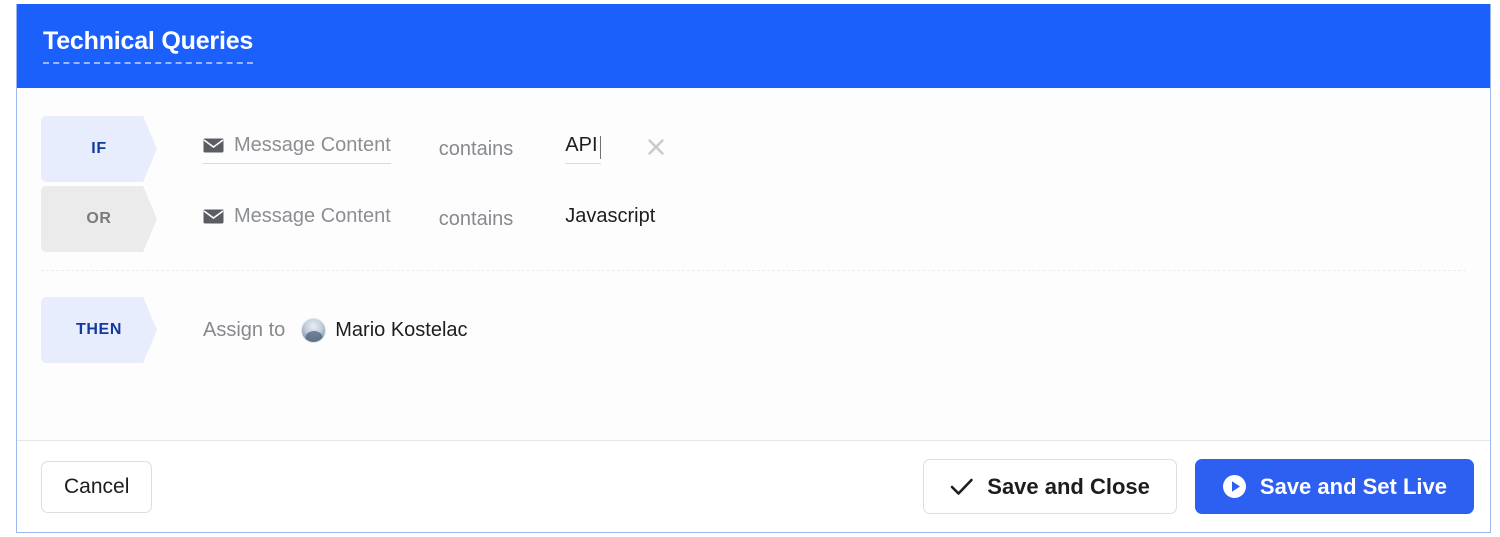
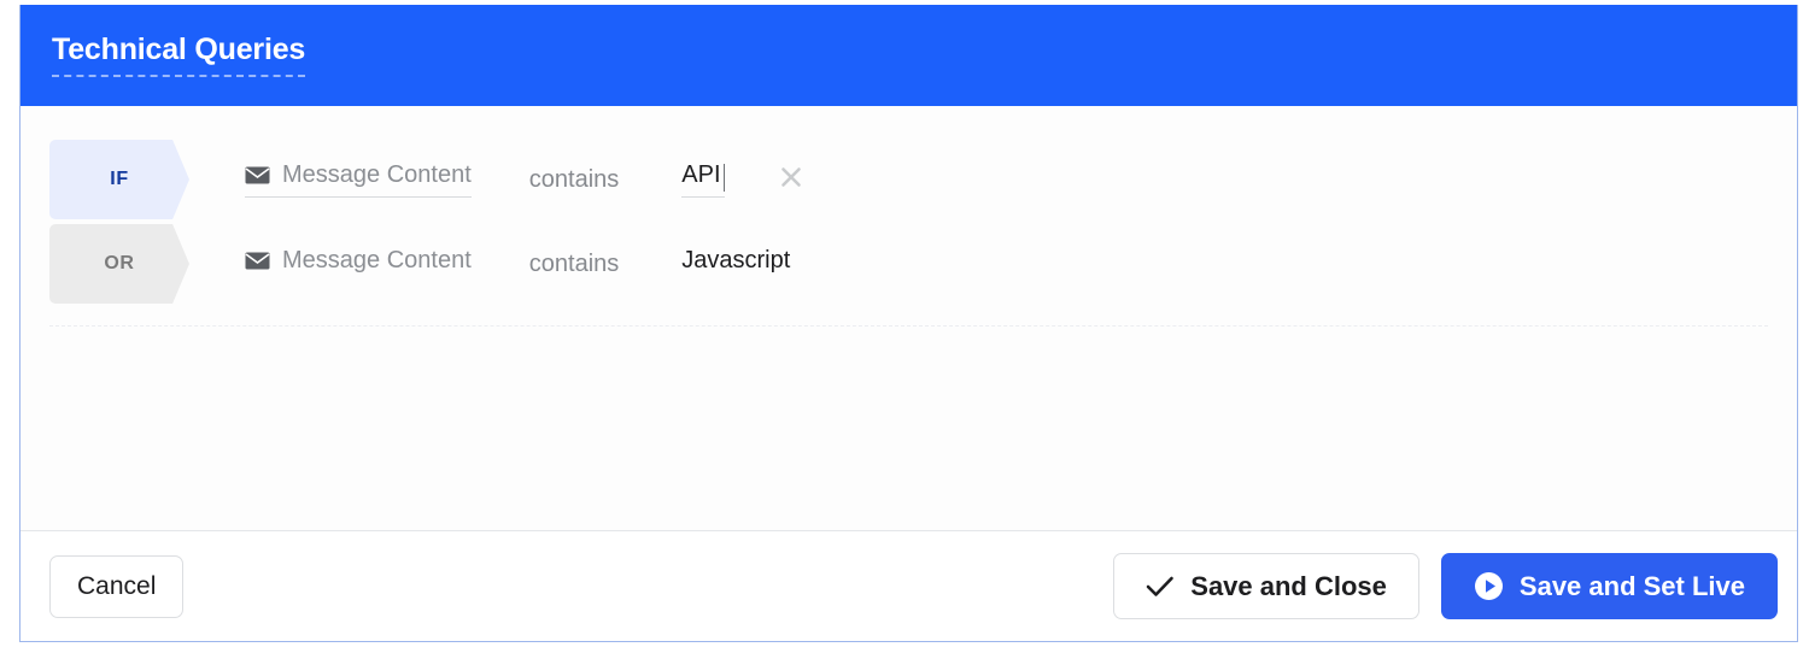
  Technical Queries
  IF
  Message Content
  contains
  API
  OR
  Message Content
  contains
  Javascript
- THEN
- Assign to
- Mario Kostelac
  Cancel
  Save and Close
  Save and Set Live
